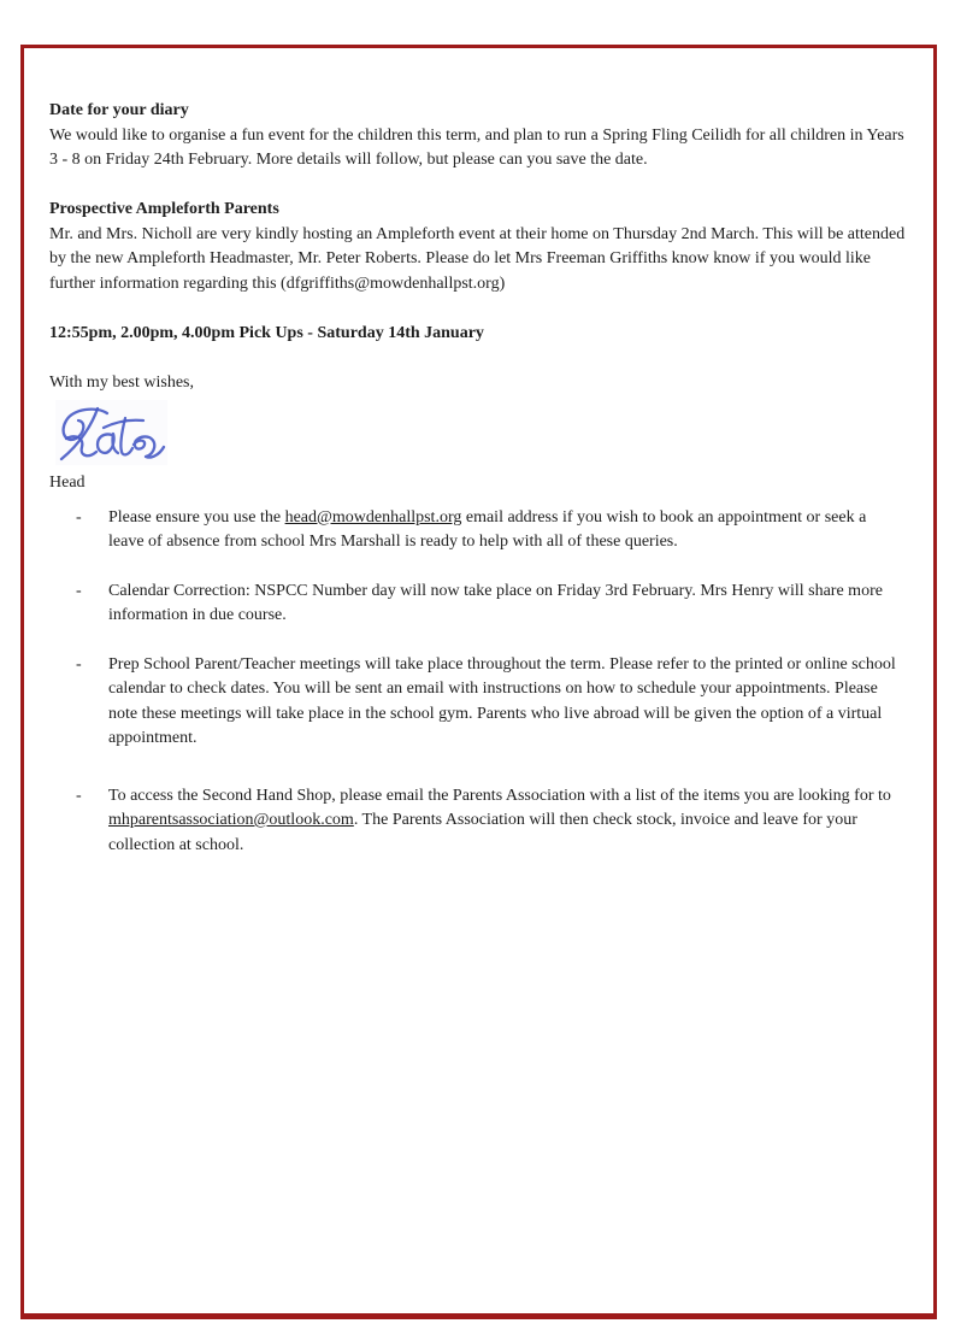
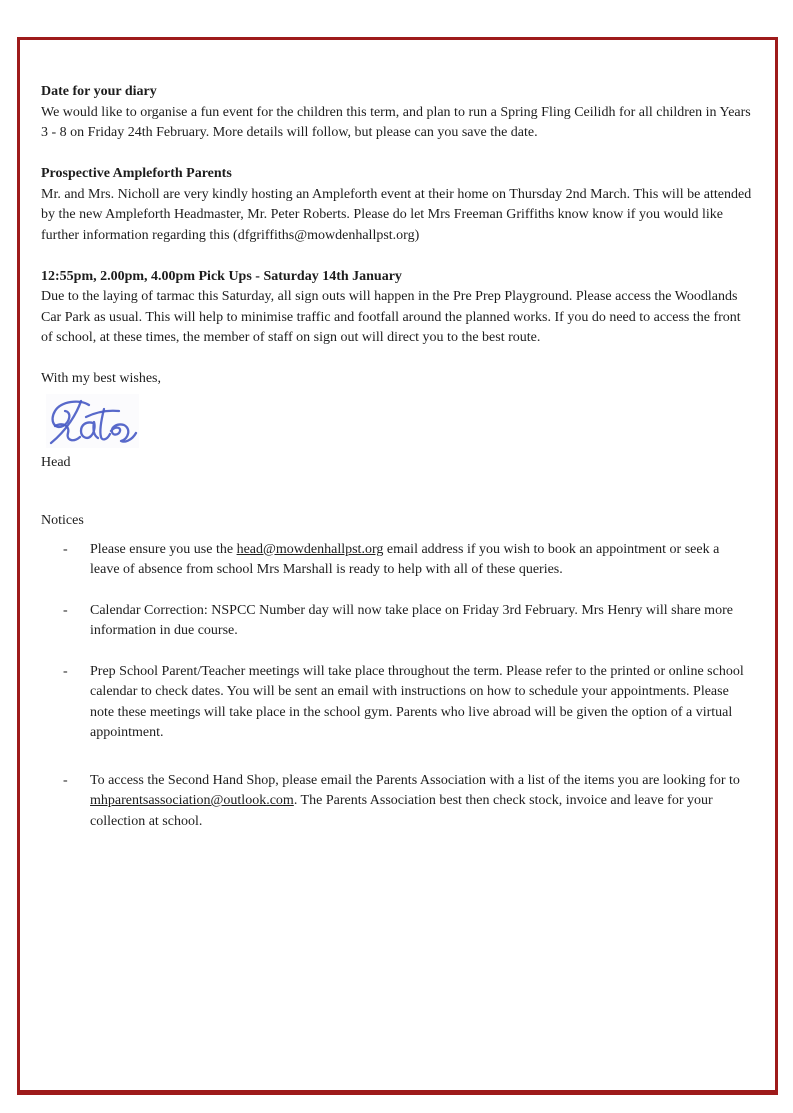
  Date for your diary
  We would like to organise a fun event for the children this term, and plan to run a Spring Fling Ceilidh for all children in Years 3 - 8 on Friday 24th February. More details will follow, but please can you save the date.
  Prospective Ampleforth Parents
  Mr. and Mrs. Nicholl are very kindly hosting an Ampleforth event at their home on Thursday 2nd March. This will be attended by the new Ampleforth Headmaster, Mr. Peter Roberts. Please do let Mrs Freeman Griffiths know know if you would like further information regarding this (dfgriffiths@mowdenhallpst.org)
  12:55pm, 2.00pm, 4.00pm Pick Ups - Saturday 14th January
+ Due to the laying of tarmac this Saturday, all sign outs will happen in the Pre Prep Playground. Please access the Woodlands Car Park as usual. This will help to minimise traffic and footfall around the planned works. If you do need to access the front of school, at these times, the member of staff on sign out will direct you to the best route.
  With my best wishes,
  Head
+ Notices
  -
  Please ensure you use the head@mowdenhallpst.org email address if you wish to book an appointment or seek a leave of absence from school Mrs Marshall is ready to help with all of these queries.
  -
  Calendar Correction: NSPCC Number day will now take place on Friday 3rd February. Mrs Henry will share more information in due course.
  -
  Prep School Parent/Teacher meetings will take place throughout the term. Please refer to the printed or online school calendar to check dates. You will be sent an email with instructions on how to schedule your appointments. Please note these meetings will take place in the school gym. Parents who live abroad will be given the option of a virtual appointment.
  -
- To access the Second Hand Shop, please email the Parents Association with a list of the items you are looking for to mhparentsassociation@outlook.com. The Parents Association will then check stock, invoice and leave for your collection at school.
+ To access the Second Hand Shop, please email the Parents Association with a list of the items you are looking for to mhparentsassociation@outlook.com. The Parents Association best then check stock, invoice and leave for your collection at school.
